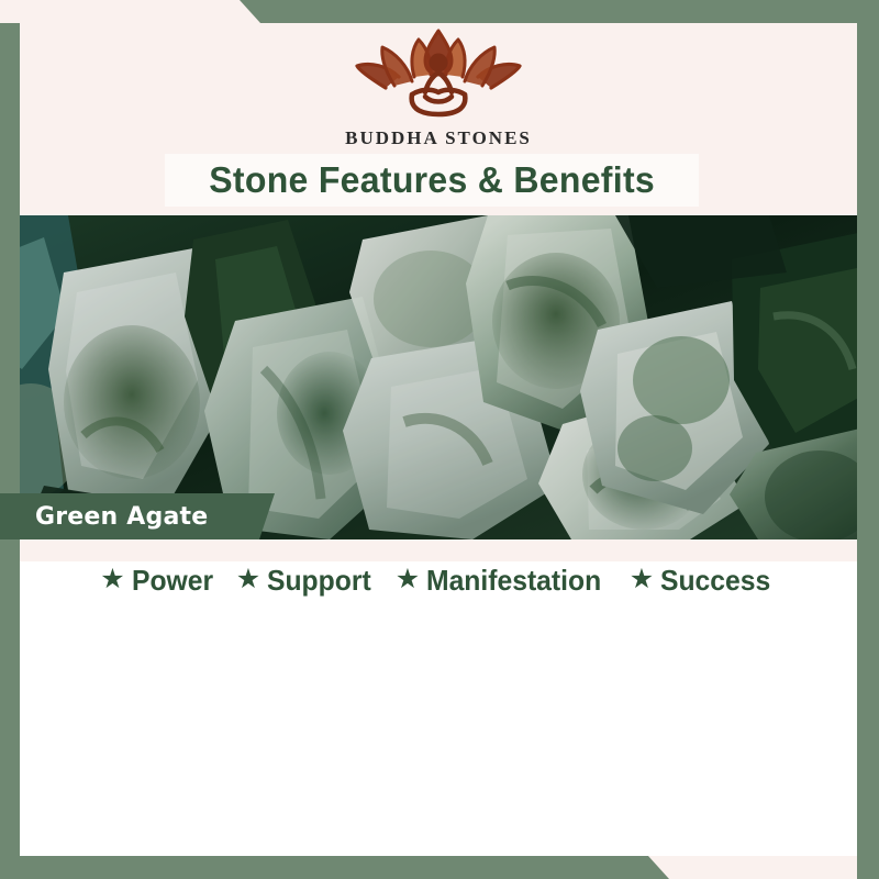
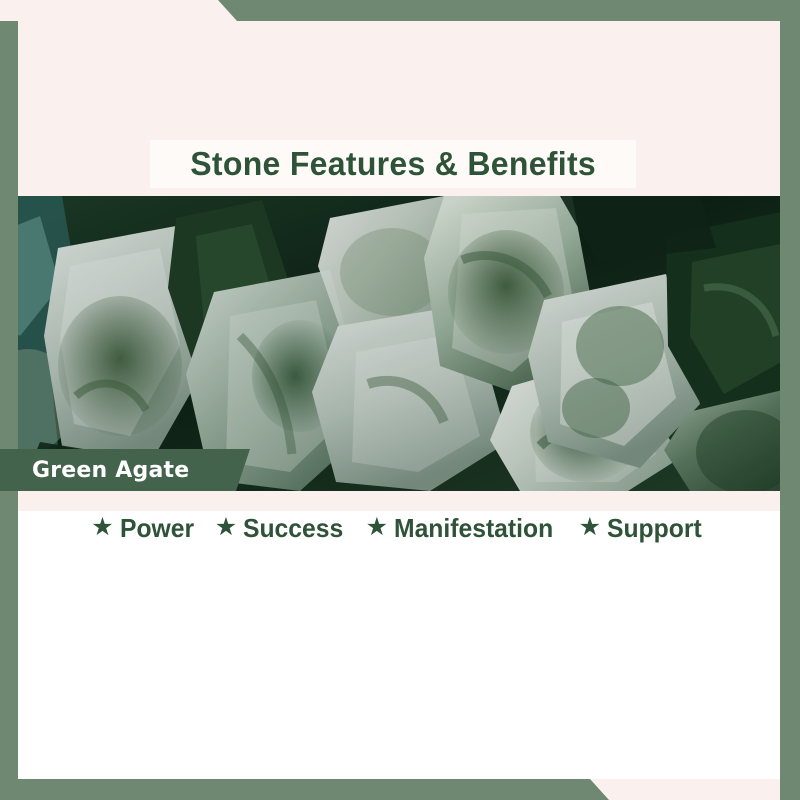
- BUDDHA STONES
  Stone Features & Benefits
  Green Agate
  ★
  Power
  ★
- Support
+ Success
  ★
  Manifestation
  ★
- Success
+ Support
